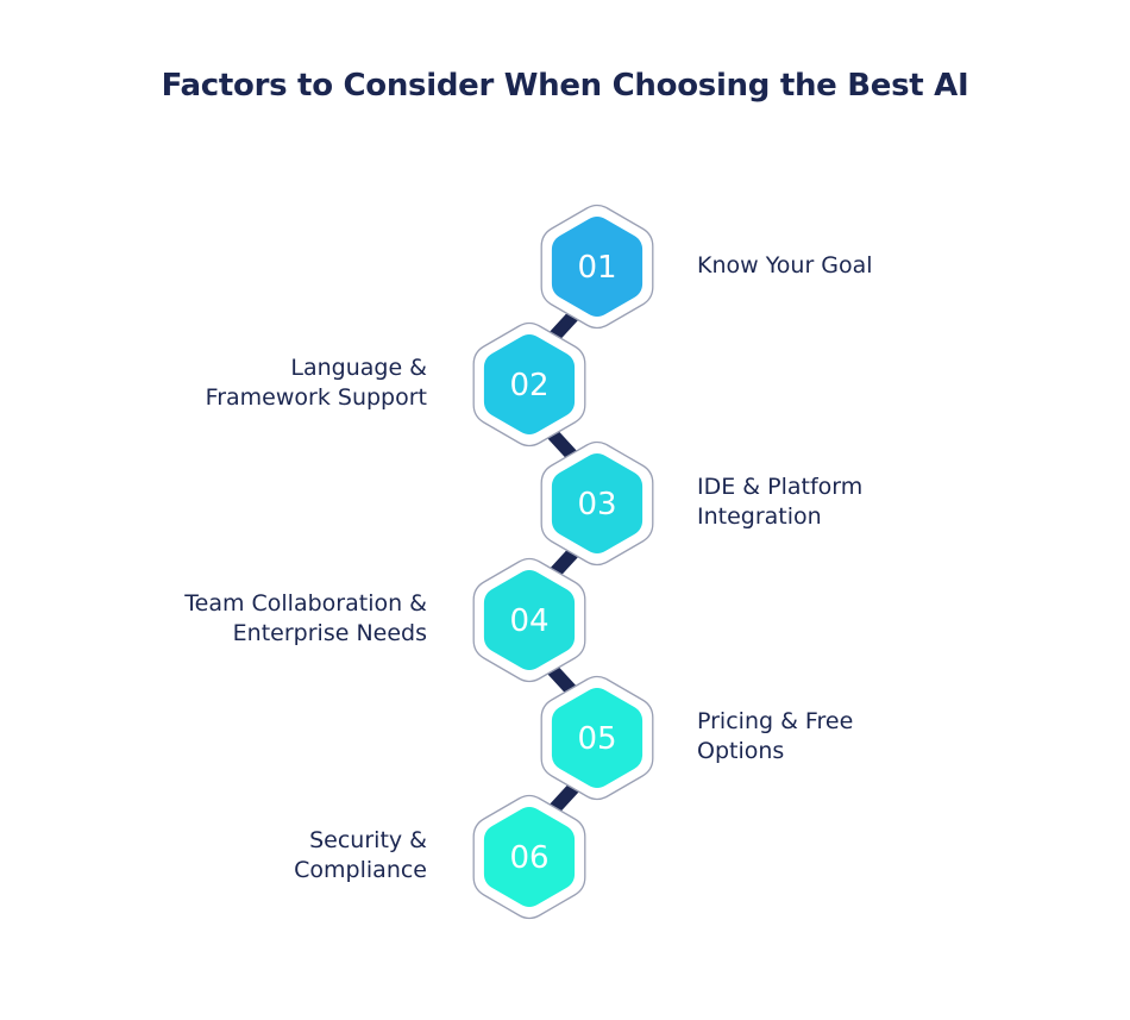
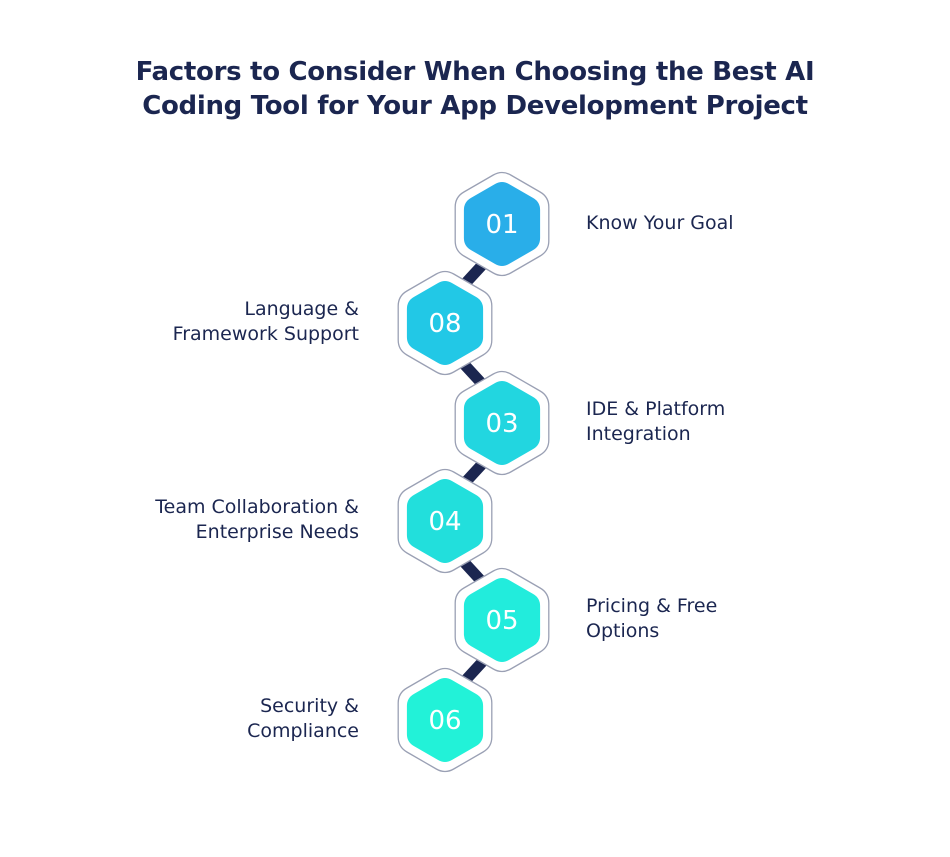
  Factors to Consider When Choosing the Best AI
+ Coding Tool for Your App Development Project
  01
- 02
+ 08
  03
  04
  05
  06
  Know Your Goal
  Language &
  Framework Support
  IDE & Platform
  Integration
  Team Collaboration &
  Enterprise Needs
  Pricing & Free
  Options
  Security &
  Compliance
